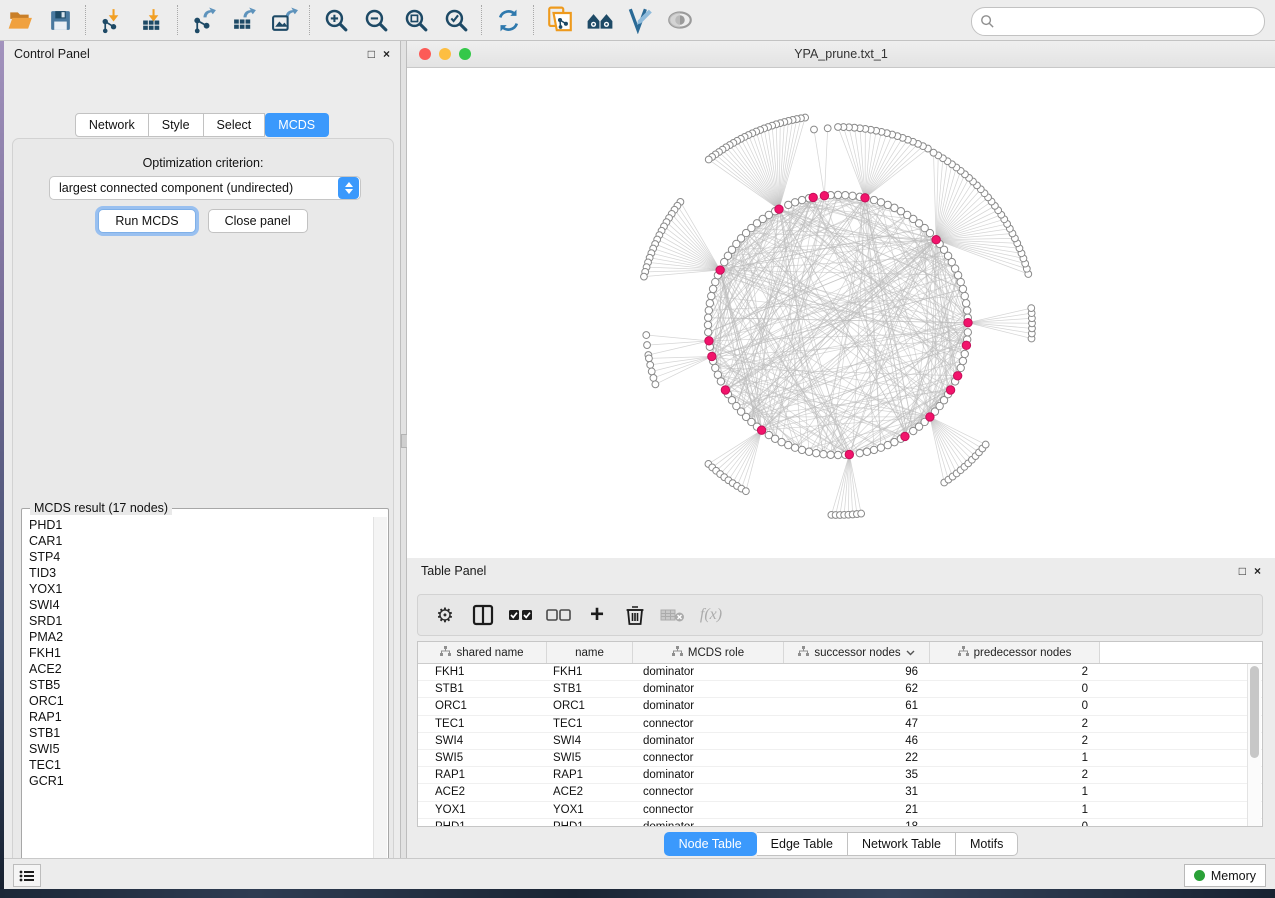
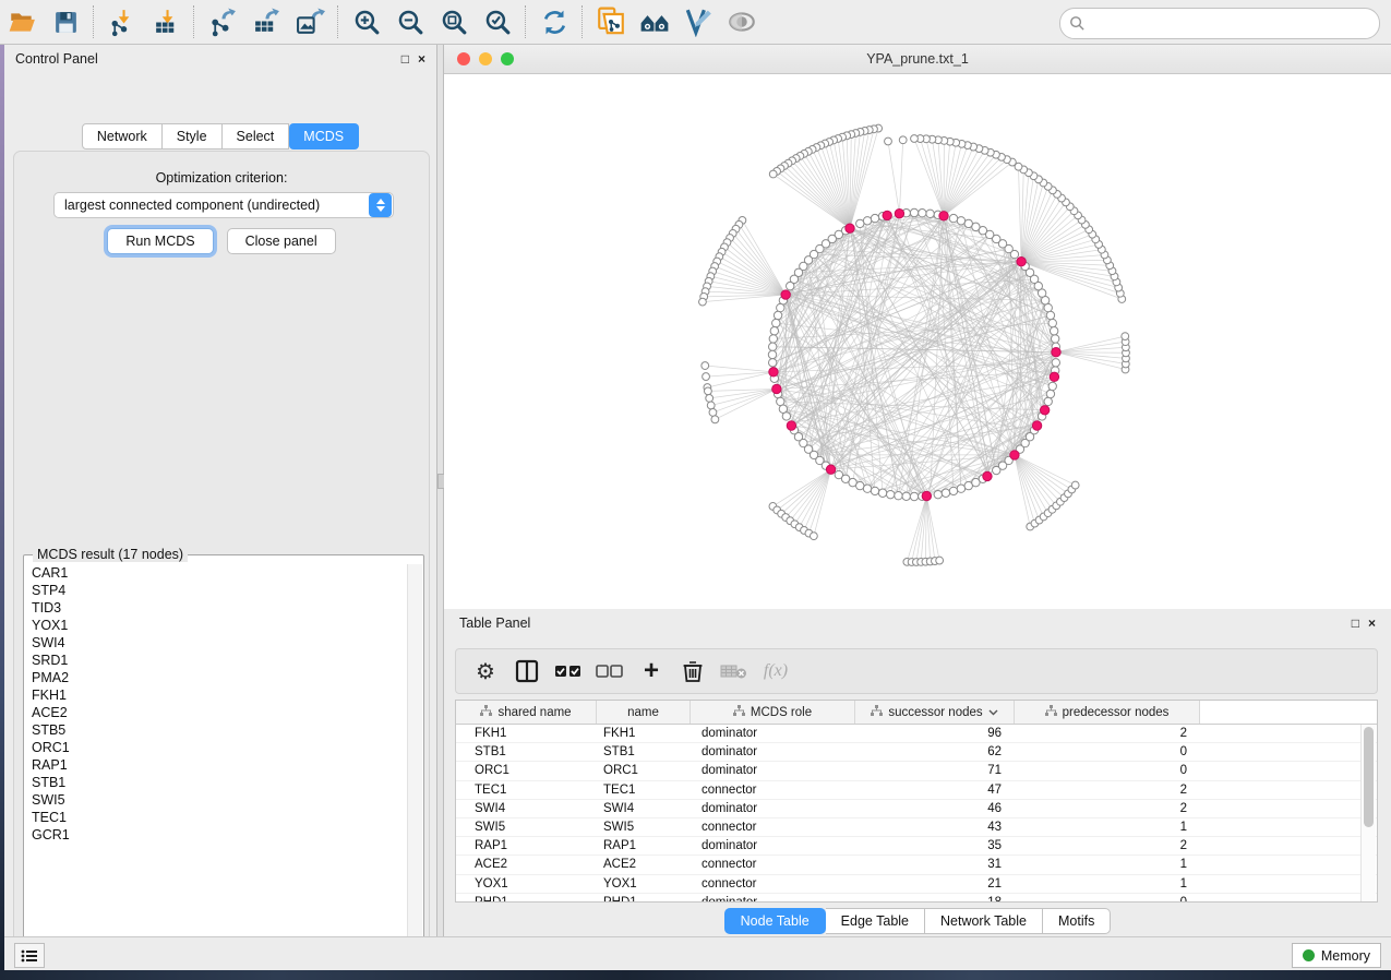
  Control Panel
  □
  ×
  Network
  Style
  Select
  MCDS
  Optimization criterion:
  largest connected component (undirected)
  Run MCDS
  Close panel
  MCDS result (17 nodes)
- PHD1
  CAR1
  STP4
  TID3
  YOX1
  SWI4
  SRD1
  PMA2
  FKH1
  ACE2
  STB5
  ORC1
  RAP1
  STB1
  SWI5
  TEC1
  GCR1
  YPA_prune.txt_1
  Table Panel
  □
  ×
  ⚙
  +
  f(x)
  shared name
  name
  MCDS role
  successor nodes
  predecessor nodes
  FKH1
  FKH1
  dominator
  96
  2
  STB1
  STB1
  dominator
  62
  0
  ORC1
  ORC1
  dominator
- 61
+ 71
  0
  TEC1
  TEC1
  connector
  47
  2
  SWI4
  SWI4
  dominator
  46
  2
  SWI5
  SWI5
  connector
- 22
+ 43
  1
  RAP1
  RAP1
  dominator
  35
  2
  ACE2
  ACE2
  connector
  31
  1
  YOX1
  YOX1
  connector
  21
  1
  Node Table
  Edge Table
  Network Table
  Motifs
  Memory
